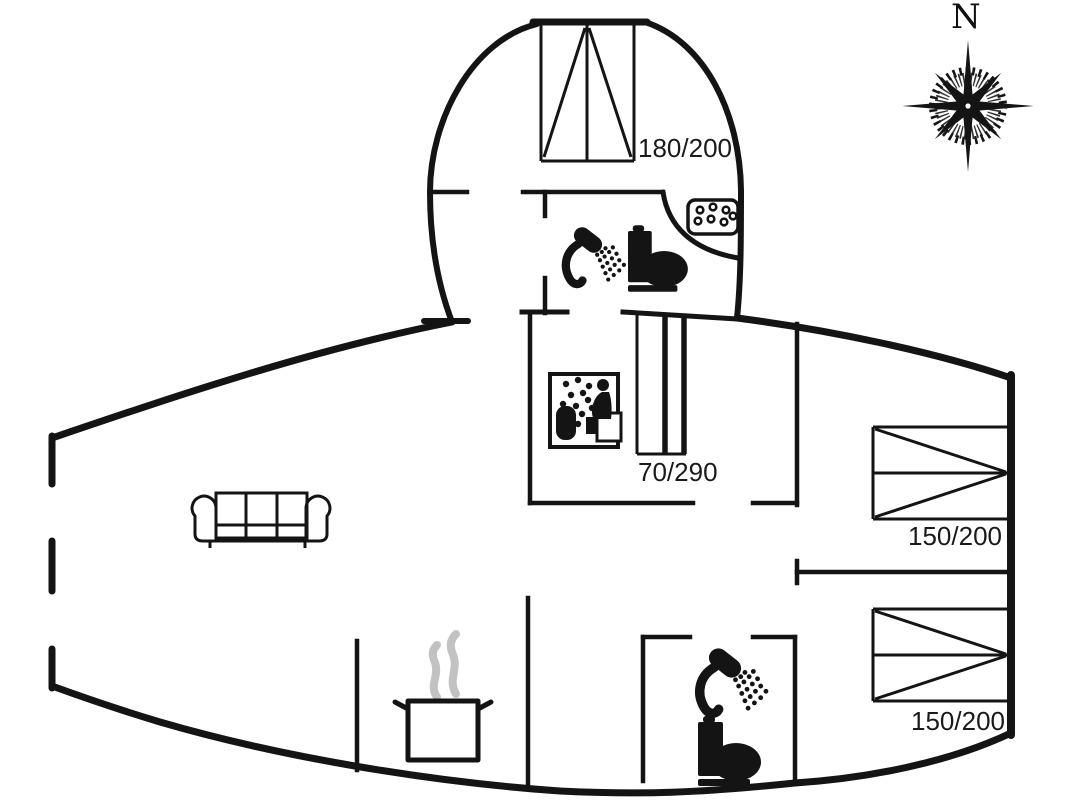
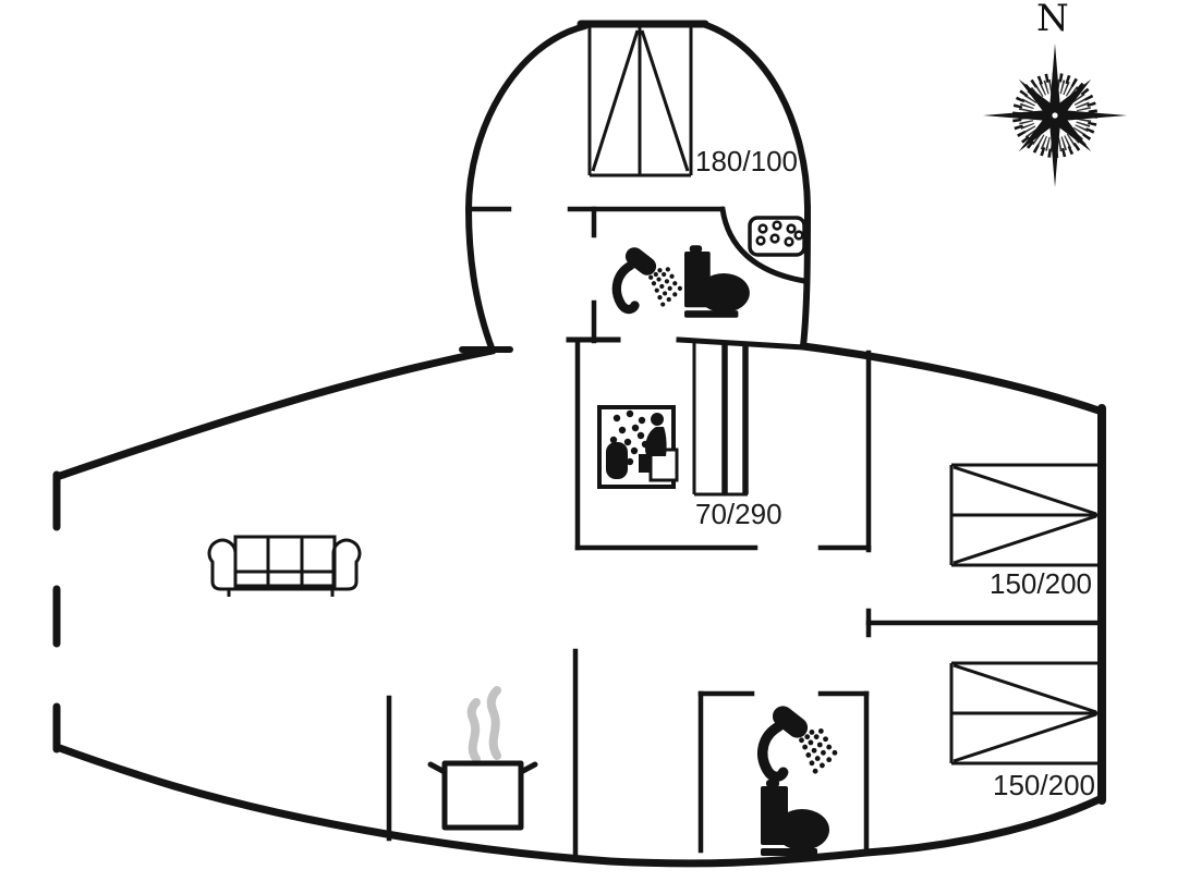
  N
- 180/200
+ 180/100
  70/290
  150/200
  150/200
